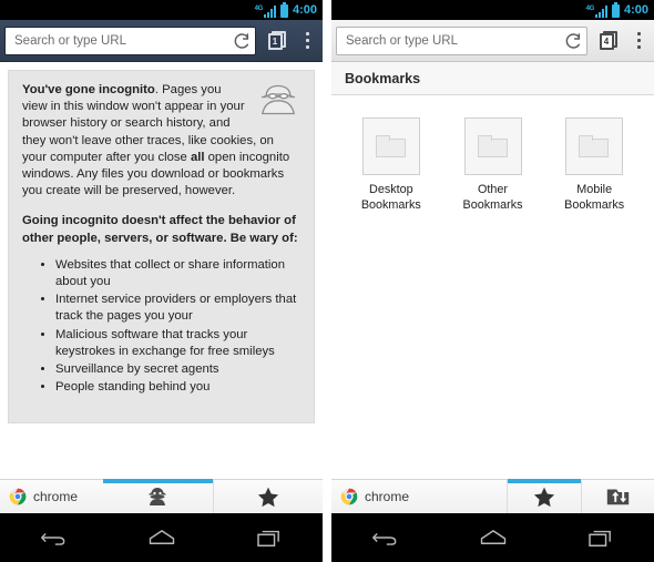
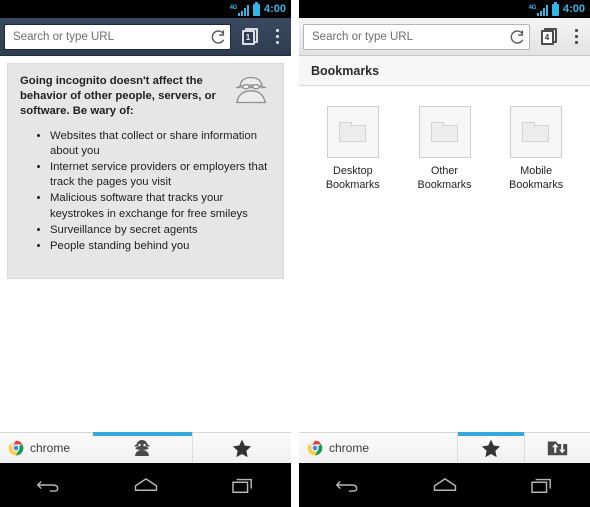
  4:00
  Search or type URL
  1
- You've gone incognito. Pages you view in this window won't appear in your browser history or search history, and they won't leave other traces, like cookies, on your computer after you close all open incognito windows. Any files you download or bookmarks you create will be preserved, however.
  Going incognito doesn't affect the behavior of other people, servers, or software. Be wary of:
  Websites that collect or share information about you
- Internet service providers or employers that track the pages you your
+ Internet service providers or employers that track the pages you visit
  Malicious software that tracks your keystrokes in exchange for free smileys
  Surveillance by secret agents
  People standing behind you
  chrome
  4:00
  Search or type URL
  4
  Bookmarks
  Desktop
  Bookmarks
  Other
  Bookmarks
  Mobile
  Bookmarks
  chrome
